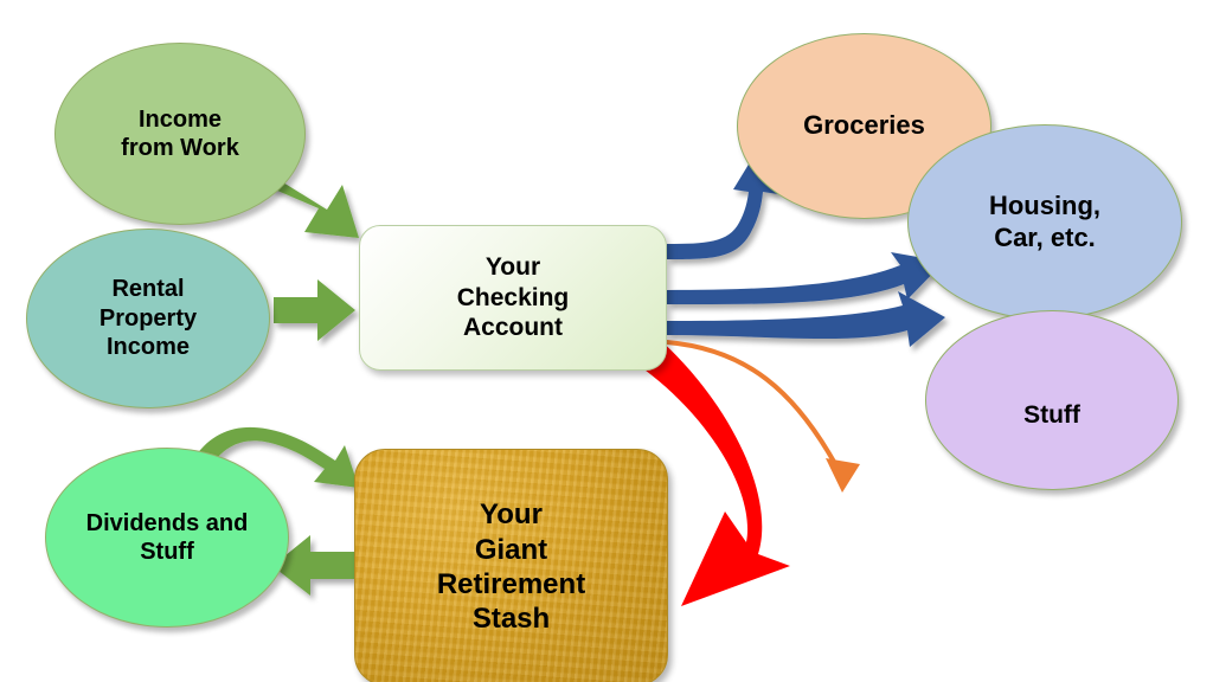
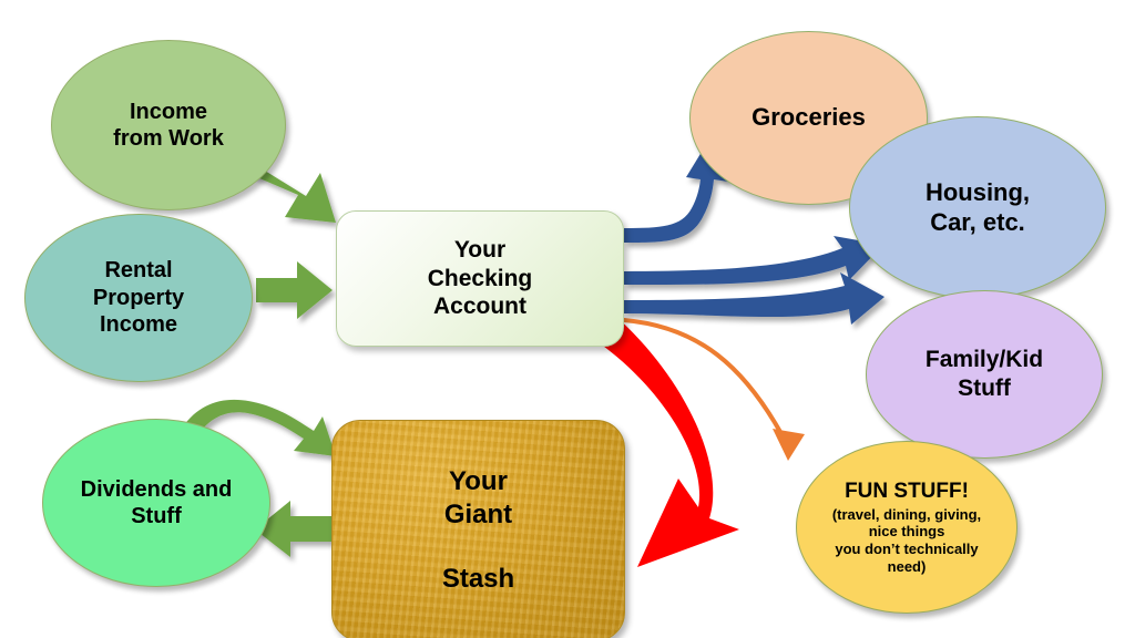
  Income
  from Work
  Rental
  Property
  Income
  Dividends and
  Stuff
  Your
  Checking
  Account
  Your
  Giant
- Retirement
  Stash
  Groceries
  Housing,
  Car, etc.
+ Family/Kid
  Stuff
+ FUN STUFF!
+ (travel, dining, giving,
+ nice things
+ you don’t technically
+ need)
